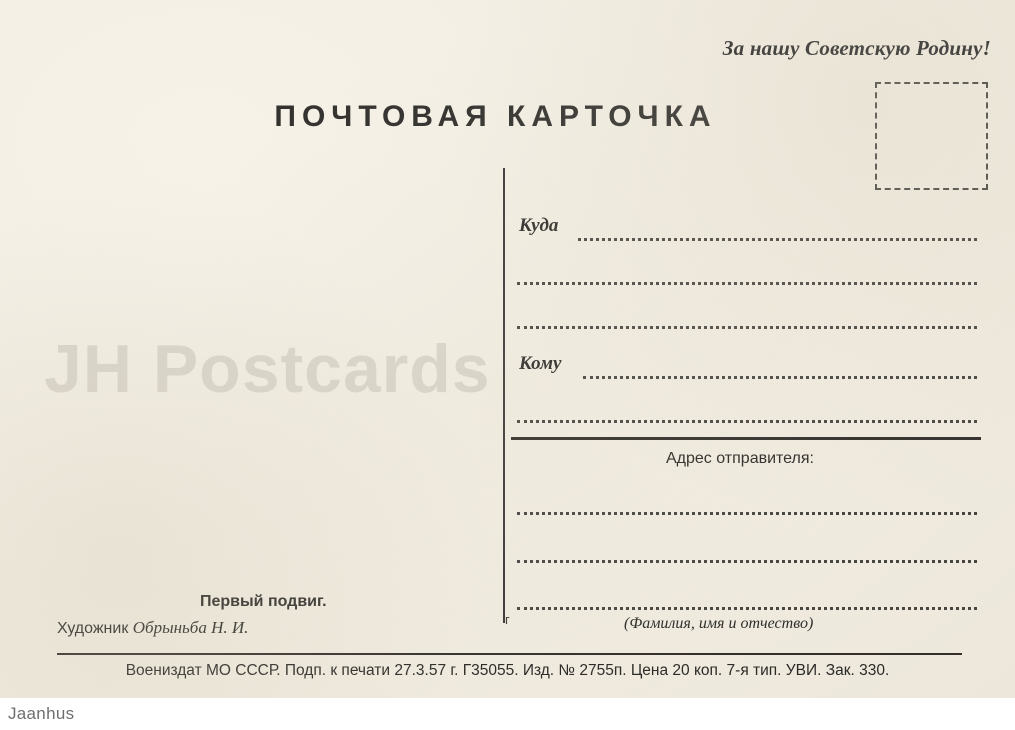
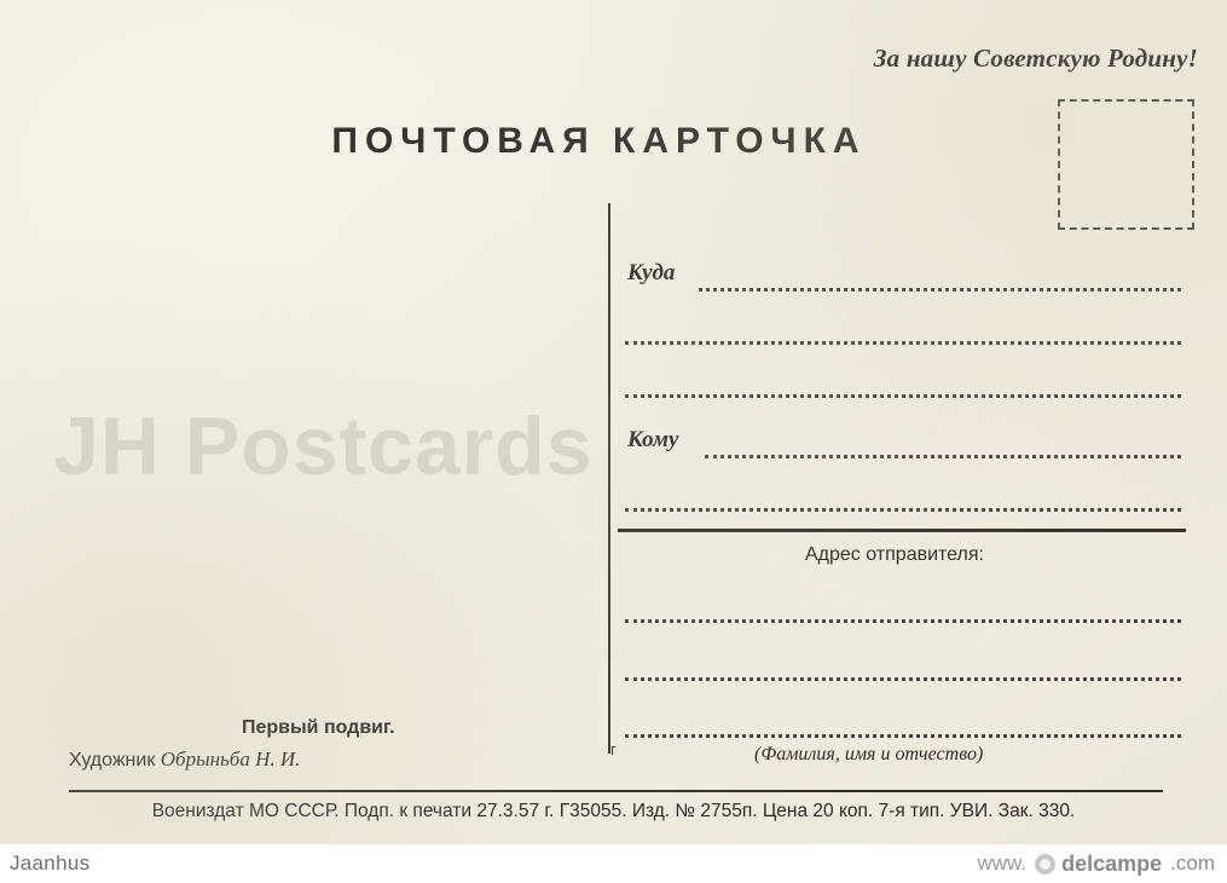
  Jaanhus
+ www.
+ delcampe
+ .com
